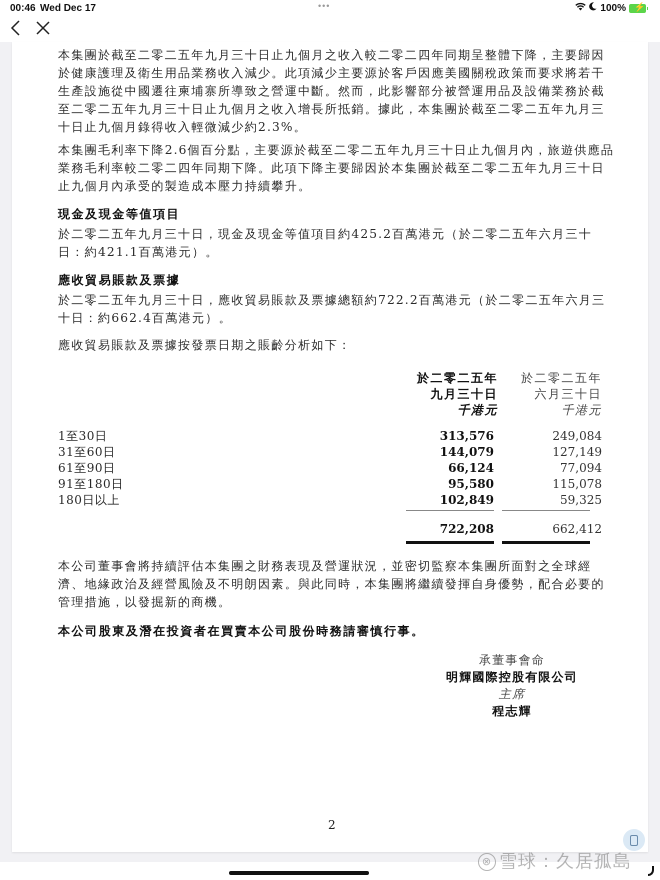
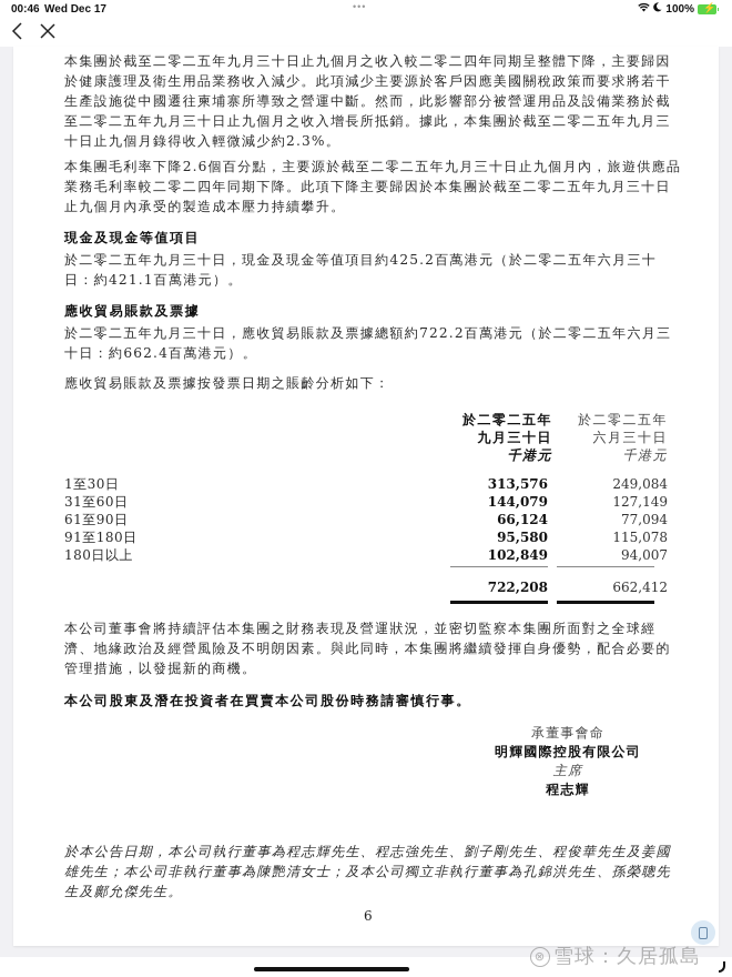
  00:46
  Wed Dec 17
  •••
  100%
  ⚡
  本集團於截至二零二五年九月三十日止九個月之收入較二零二四年同期呈整體下降，主要歸因於健康護理及衛生用品業務收入減少。此項減少主要源於客戶因應美國關稅政策而要求將若干生產設施從中國遷往柬埔寨所導致之營運中斷。然而，此影響部分被營運用品及設備業務於截至二零二五年九月三十日止九個月之收入增長所抵銷。據此，本集團於截至二零二五年九月三十日止九個月錄得收入輕微減少約2.3%。
  本集團毛利率下降2.6個百分點，主要源於截至二零二五年九月三十日止九個月內，旅遊供應品業務毛利率較二零二四年同期下降。此項下降主要歸因於本集團於截至二零二五年九月三十日止九個月內承受的製造成本壓力持續攀升。
  現金及現金等值項目
  於二零二五年九月三十日，現金及現金等值項目約425.2百萬港元（於二零二五年六月三十日：約421.1百萬港元）。
  應收貿易賬款及票據
  於二零二五年九月三十日，應收貿易賬款及票據總額約722.2百萬港元（於二零二五年六月三十日：約662.4百萬港元）。
  應收貿易賬款及票據按發票日期之賬齡分析如下：
  於二零二五年
  九月三十日
  千港元
  於二零二五年
  六月三十日
  千港元
  1至30日
  313,576
  249,084
  31至60日
  144,079
  127,149
  61至90日
  66,124
  77,094
  91至180日
  95,580
  115,078
  180日以上
  102,849
- 59,325
+ 94,007
  722,208
  662,412
  本公司董事會將持續評估本集團之財務表現及營運狀況，並密切監察本集團所面對之全球經濟、地緣政治及經營風險及不明朗因素。與此同時，本集團將繼續發揮自身優勢，配合必要的管理措施，以發掘新的商機。
  本公司股東及潛在投資者在買賣本公司股份時務請審慎行事。
  承董事會命
  明輝國際控股有限公司
  主席
  程志輝
+ 於本公告日期，本公司執行董事為程志輝先生、程志強先生、劉子剛先生、程俊華先生及姜國雄先生；本公司非執行董事為陳艷清女士；及本公司獨立非執行董事為孔錦洪先生、孫榮聰先生及鄺允傑先生。
- 2
+ 6
  ⊗ 雪球：久居孤島
